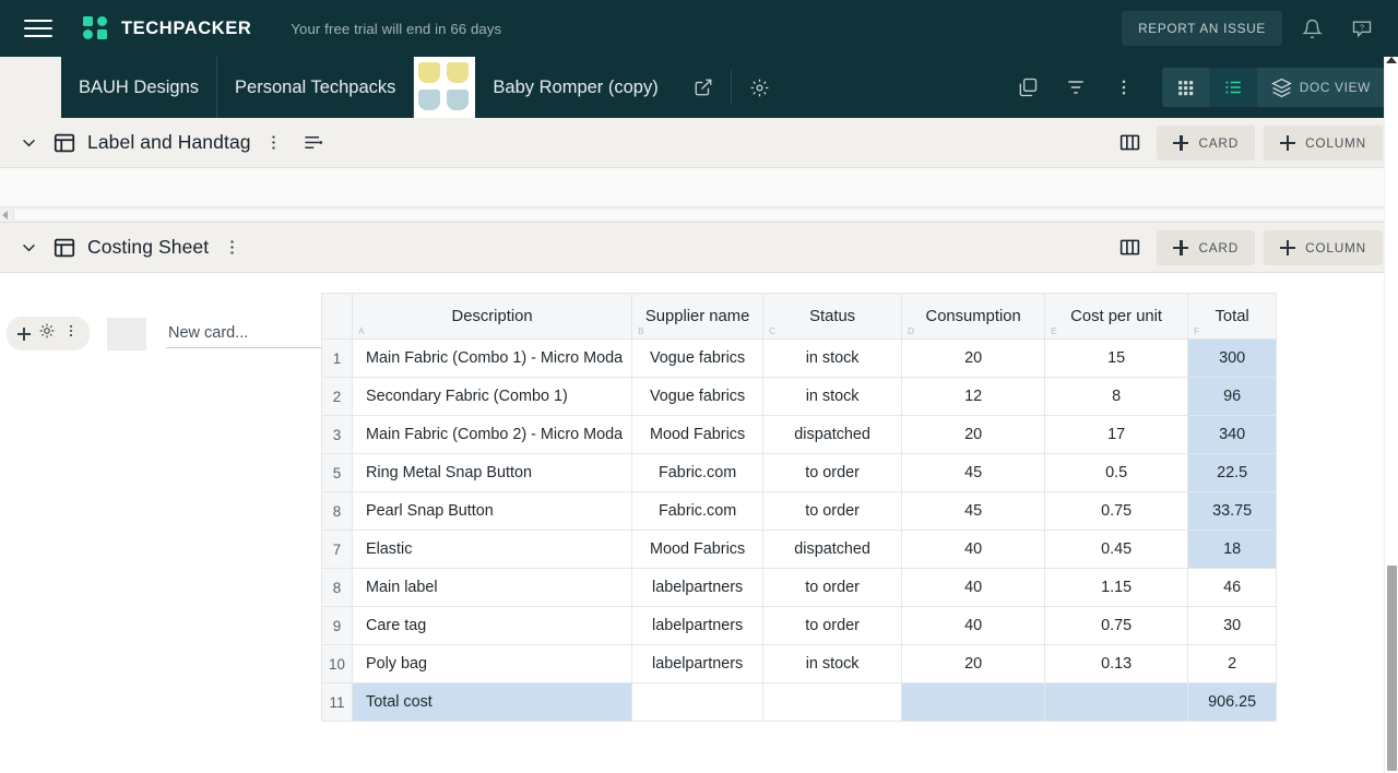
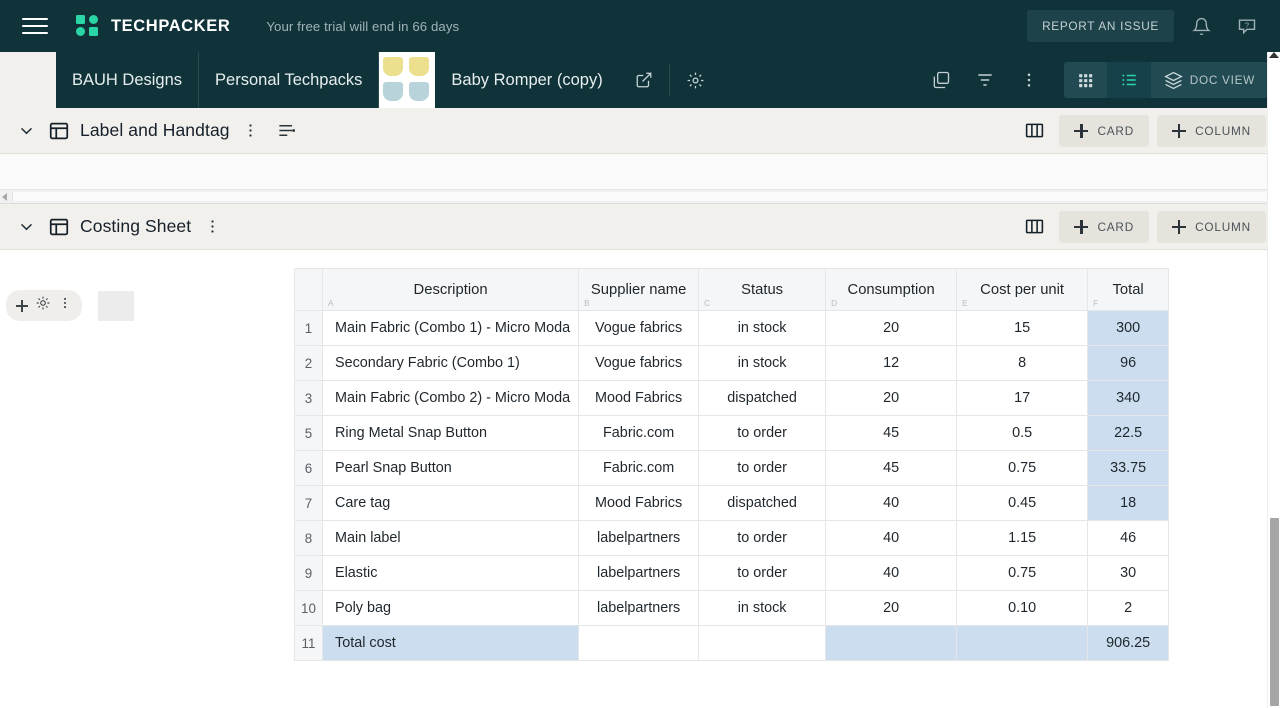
  TECHPACKER
  Your free trial will end in 66 days
  REPORT AN ISSUE
  ?
  BAUH Designs
  Personal Techpacks
  Baby Romper (copy)
  DOC VIEW
  Label and Handtag
  CARD
  COLUMN
  Costing Sheet
  CARD
  COLUMN
- New card...
  	Description A	Supplier name B	Status C	Consumption D	Cost per unit E	Total F
  1	Main Fabric (Combo 1) - Micro Moda	Vogue fabrics	in stock	20	15	300
  2	Secondary Fabric (Combo 1)	Vogue fabrics	in stock	12	8	96
  3	Main Fabric (Combo 2) - Micro Moda	Mood Fabrics	dispatched	20	17	340
  5	Ring Metal Snap Button	Fabric.com	to order	45	0.5	22.5
- 8	Pearl Snap Button	Fabric.com	to order	45	0.75	33.75
+ 6	Pearl Snap Button	Fabric.com	to order	45	0.75	33.75
- 7	Elastic	Mood Fabrics	dispatched	40	0.45	18
+ 7	Care tag	Mood Fabrics	dispatched	40	0.45	18
  8	Main label	labelpartners	to order	40	1.15	46
- 9	Care tag	labelpartners	to order	40	0.75	30
+ 9	Elastic	labelpartners	to order	40	0.75	30
- 10	Poly bag	labelpartners	in stock	20	0.13	2
+ 10	Poly bag	labelpartners	in stock	20	0.10	2
  11	Total cost					906.25
